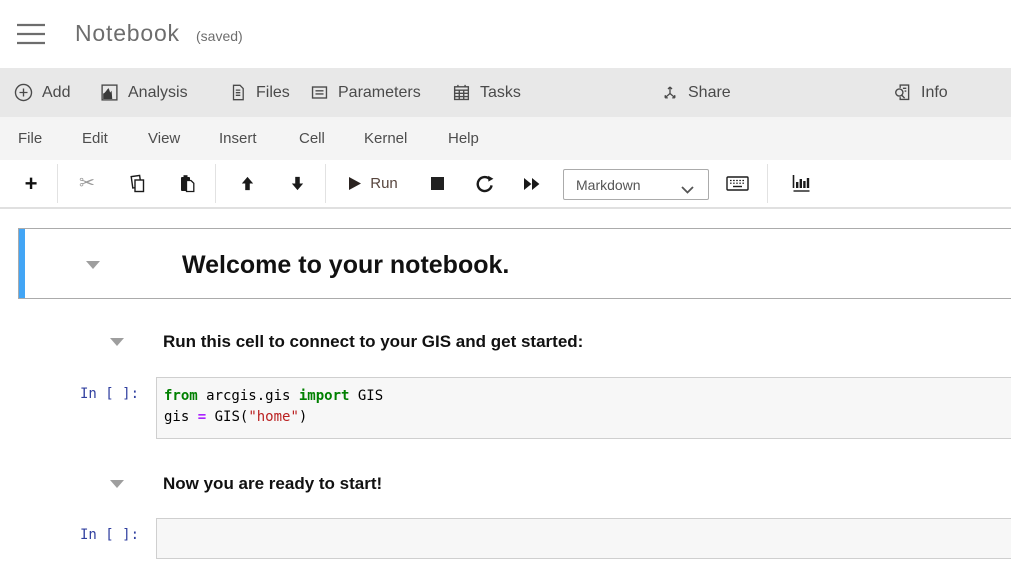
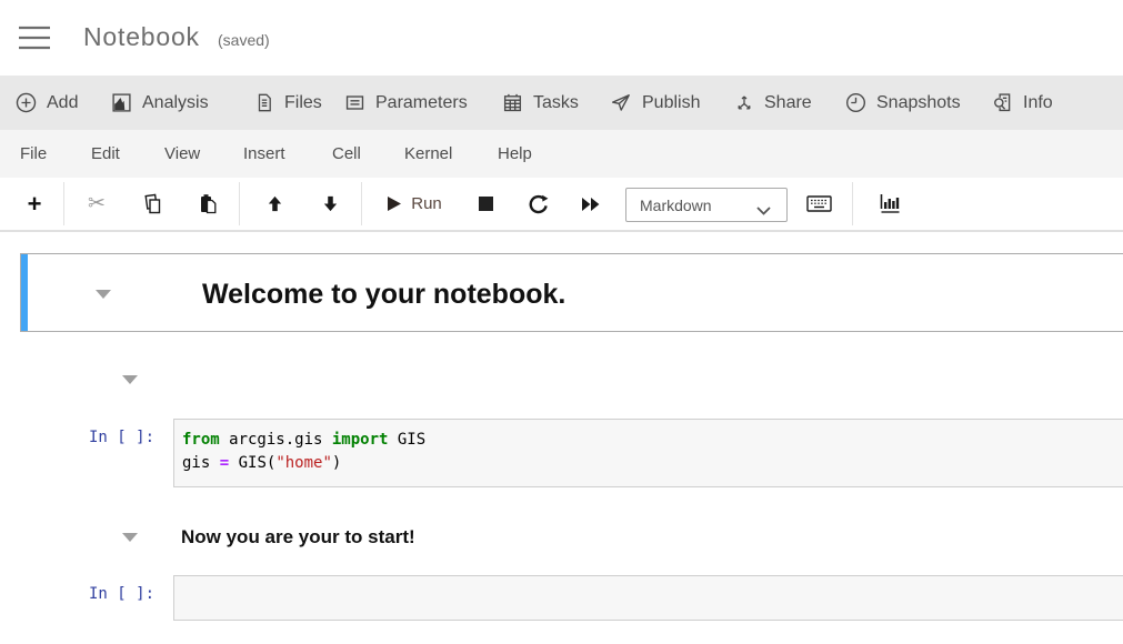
  Notebook
  (saved)
  Add
  Analysis
  Files
  Parameters
  Tasks
+ Publish
  Share
+ Snapshots
  Info
  File
  Edit
  View
  Insert
  Cell
  Kernel
  Help
  +
  ✂
  Run
  Markdown
  Welcome to your notebook.
- Run this cell to connect to your GIS and get started:
  In [ ]:
  from arcgis.gis import GIS gis = GIS("home")
- Now you are ready to start!
+ Now you are your to start!
  In [ ]:
